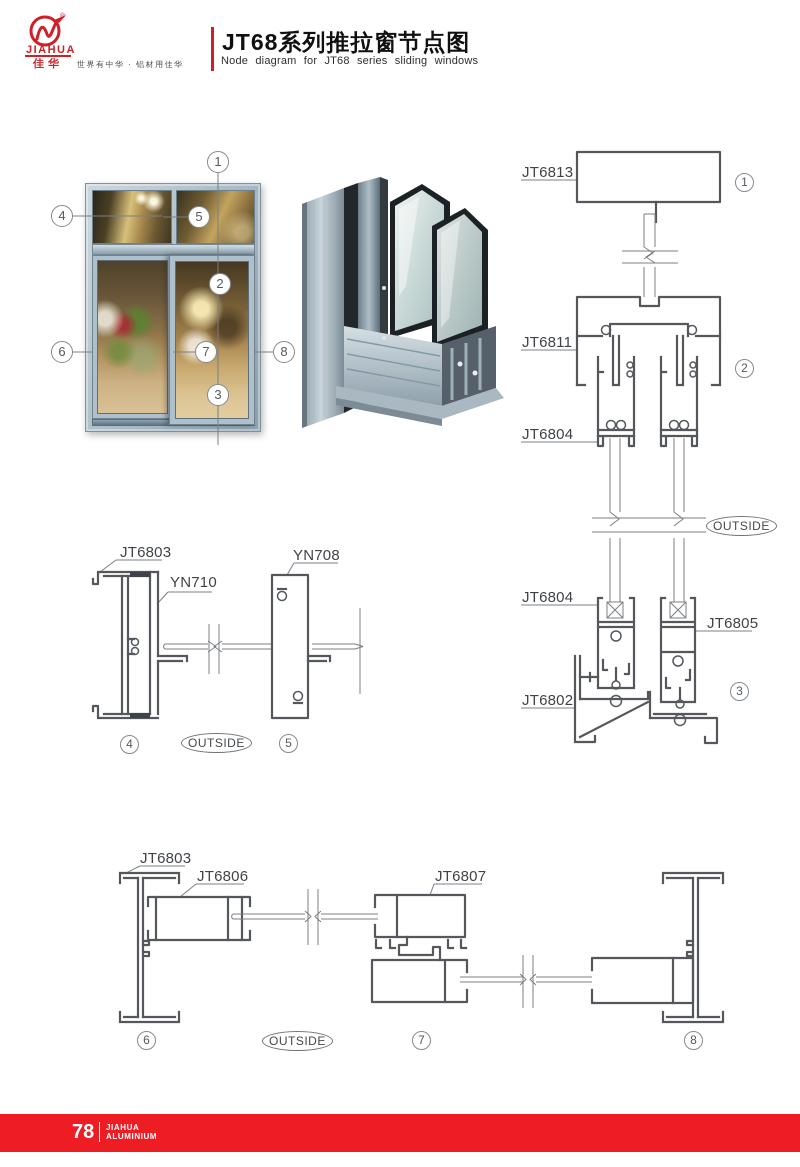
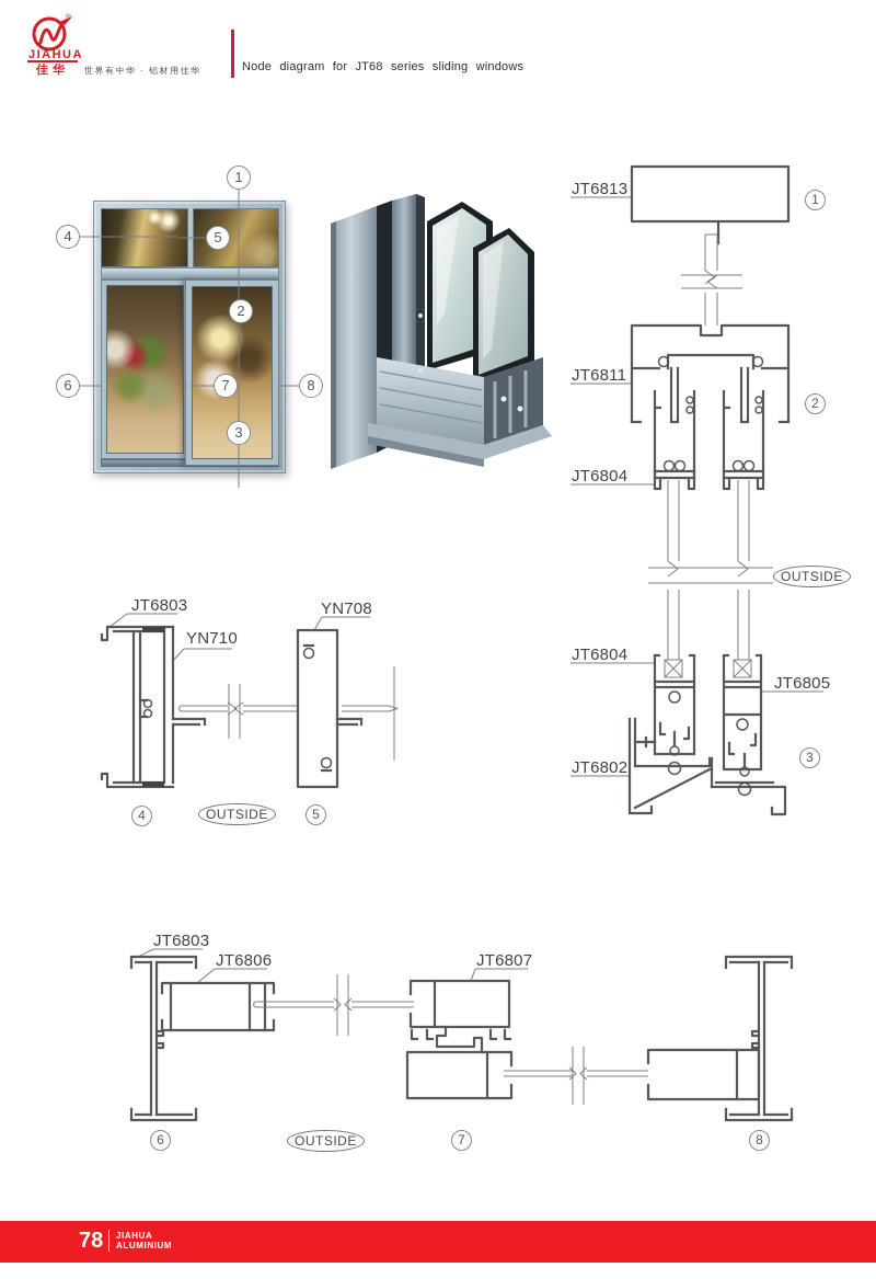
  JIAHUA
  佳华
  世界有中华 · 铝材用佳华
- JT68系列推拉窗节点图
  Node diagram for JT68 series sliding windows
  1
  2
  3
  4
  5
  6
  7
  8
  JT6813
  JT6811
  JT6804
  JT6804
  JT6805
  JT6802
  OUTSIDE
  1
  2
  3
  JT6803
  YN710
  YN708
  4
  OUTSIDE
  5
  JT6803
  JT6806
  JT6807
  6
  OUTSIDE
  7
  8
  78
  JIAHUA
  ALUMINIUM
